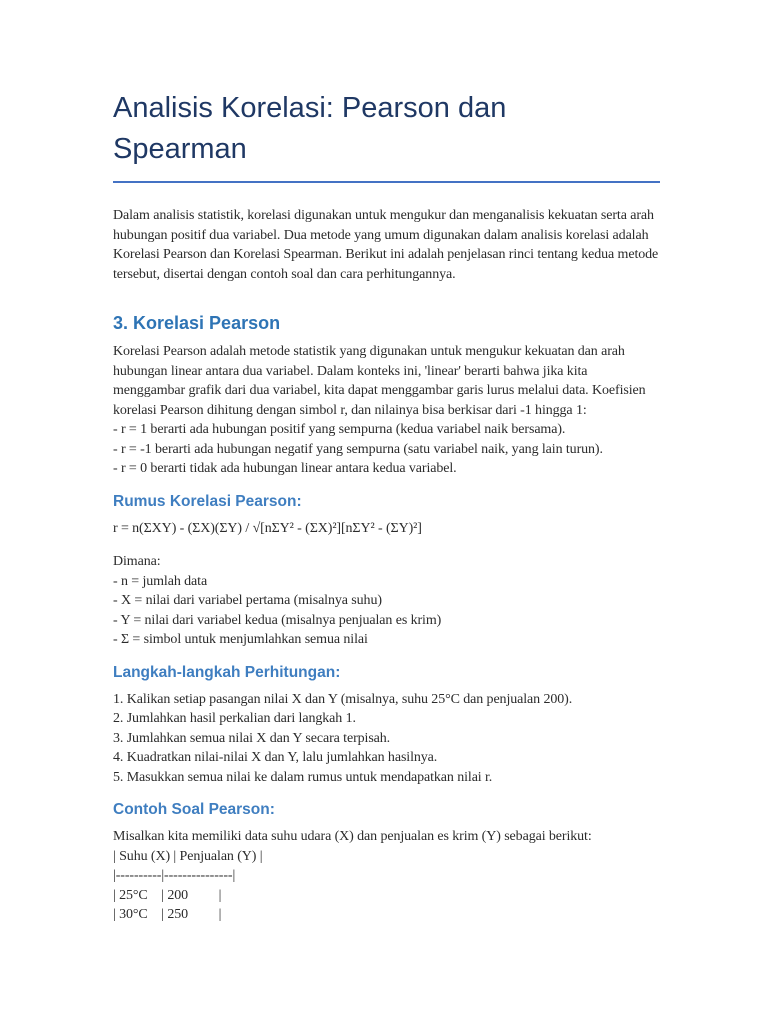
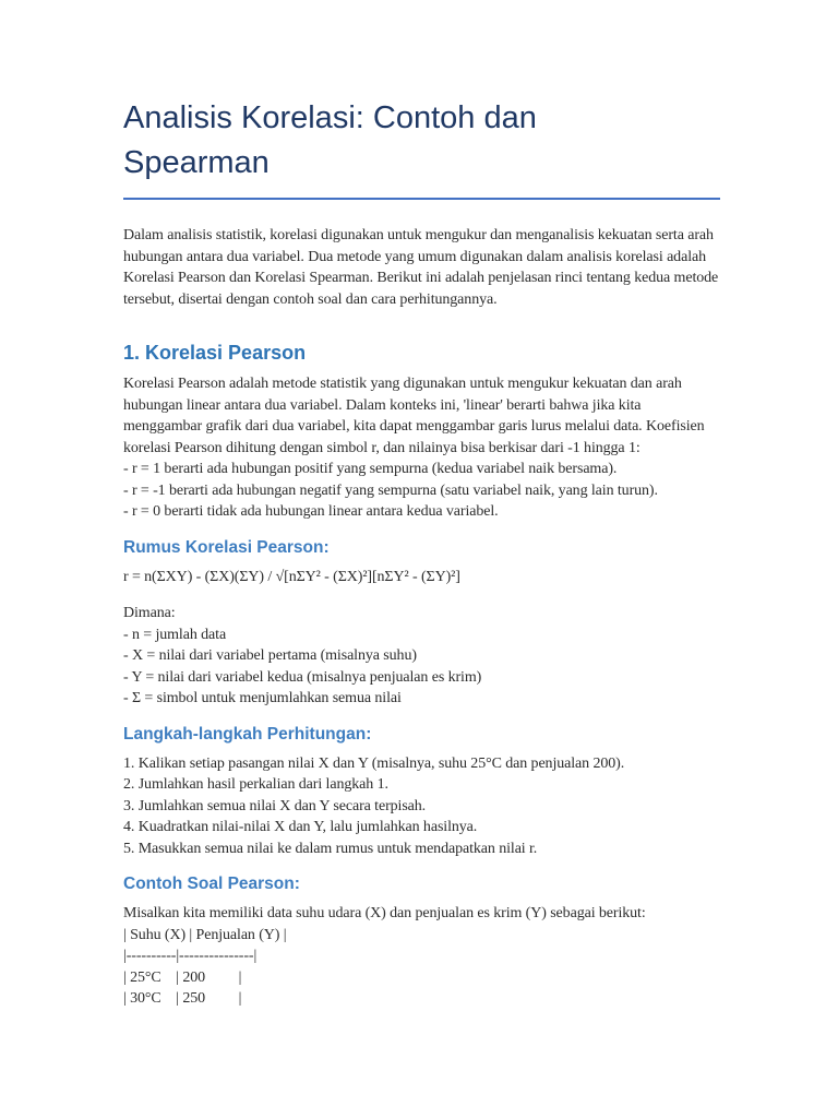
- Analisis Korelasi: Pearson dan Spearman
+ Analisis Korelasi: Contoh dan Spearman
- Dalam analisis statistik, korelasi digunakan untuk mengukur dan menganalisis kekuatan serta arah hubungan positif dua variabel. Dua metode yang umum digunakan dalam analisis korelasi adalah Korelasi Pearson dan Korelasi Spearman. Berikut ini adalah penjelasan rinci tentang kedua metode tersebut, disertai dengan contoh soal dan cara perhitungannya.
+ Dalam analisis statistik, korelasi digunakan untuk mengukur dan menganalisis kekuatan serta arah hubungan antara dua variabel. Dua metode yang umum digunakan dalam analisis korelasi adalah Korelasi Pearson dan Korelasi Spearman. Berikut ini adalah penjelasan rinci tentang kedua metode tersebut, disertai dengan contoh soal dan cara perhitungannya.
- 3. Korelasi Pearson
+ 1. Korelasi Pearson
  Korelasi Pearson adalah metode statistik yang digunakan untuk mengukur kekuatan dan arah hubungan linear antara dua variabel. Dalam konteks ini, 'linear' berarti bahwa jika kita menggambar grafik dari dua variabel, kita dapat menggambar garis lurus melalui data. Koefisien korelasi Pearson dihitung dengan simbol r, dan nilainya bisa berkisar dari -1 hingga 1:
  - r = 1 berarti ada hubungan positif yang sempurna (kedua variabel naik bersama).
  - r = -1 berarti ada hubungan negatif yang sempurna (satu variabel naik, yang lain turun).
  - r = 0 berarti tidak ada hubungan linear antara kedua variabel.
  Rumus Korelasi Pearson:
  r = n(ΣXY) - (ΣX)(ΣY) / √[nΣY² - (ΣX)²][nΣY² - (ΣY)²]
  Dimana:
  - n = jumlah data
  - X = nilai dari variabel pertama (misalnya suhu)
  - Y = nilai dari variabel kedua (misalnya penjualan es krim)
  - Σ = simbol untuk menjumlahkan semua nilai
  Langkah-langkah Perhitungan:
  1. Kalikan setiap pasangan nilai X dan Y (misalnya, suhu 25°C dan penjualan 200).
  2. Jumlahkan hasil perkalian dari langkah 1.
  3. Jumlahkan semua nilai X dan Y secara terpisah.
  4. Kuadratkan nilai-nilai X dan Y, lalu jumlahkan hasilnya.
  5. Masukkan semua nilai ke dalam rumus untuk mendapatkan nilai r.
  Contoh Soal Pearson:
  Misalkan kita memiliki data suhu udara (X) dan penjualan es krim (Y) sebagai berikut:
  | Suhu (X) | Penjualan (Y) |
  |----------|---------------|
  | 25°C | 200 |
  | 30°C | 250 |
